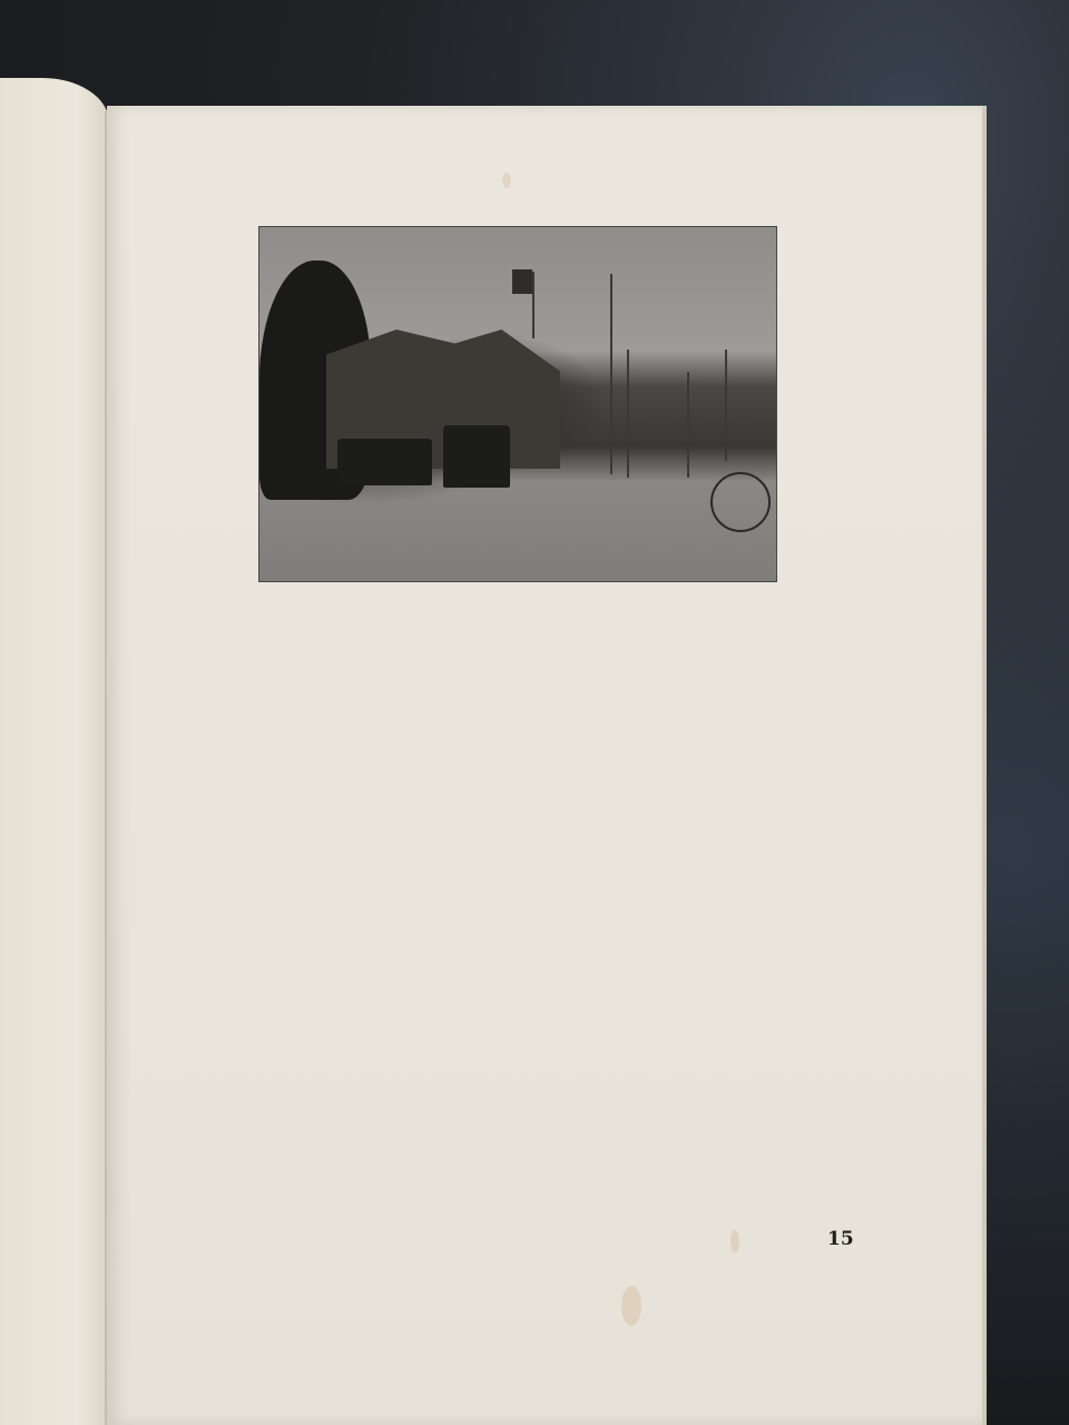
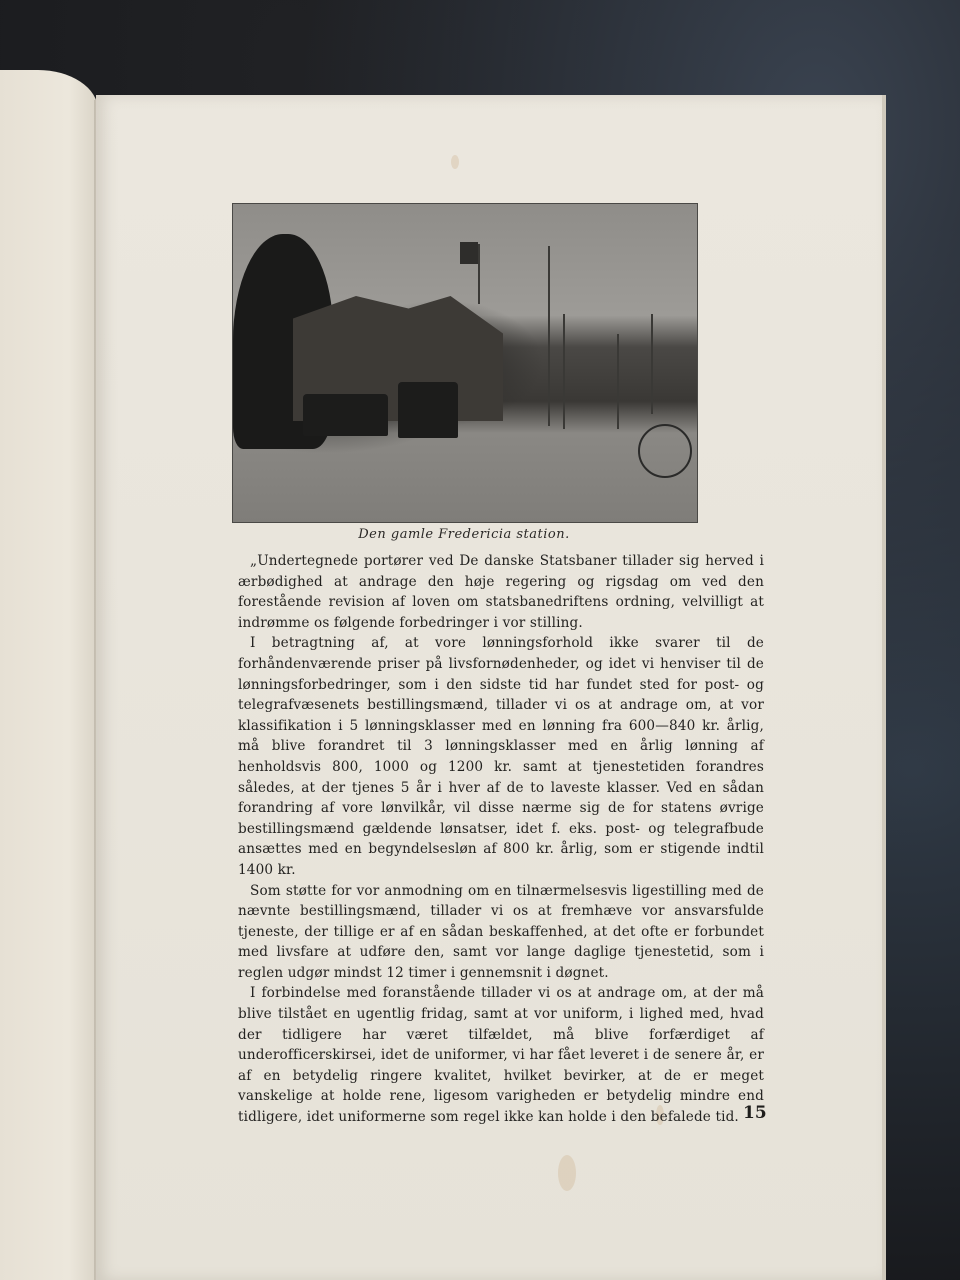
+ Den gamle Fredericia station.
+ „Undertegnede portører ved De danske Statsbaner tillader sig herved i ærbødighed at andrage den høje regering og rigsdag om ved den forestående revision af loven om statsbanedriftens ordning, velvilligt at indrømme os følgende forbedringer i vor stilling.
+ I betragtning af, at vore lønningsforhold ikke svarer til de forhåndenværende priser på livsfornødenheder, og idet vi henviser til de lønningsforbedringer, som i den sidste tid har fundet sted for post- og telegrafvæsenets bestillingsmænd, tillader vi os at andrage om, at vor klassifikation i 5 lønningsklasser med en lønning fra 600—840 kr. årlig, må blive forandret til 3 lønningsklasser med en årlig lønning af henholdsvis 800, 1000 og 1200 kr. samt at tjenestetiden forandres således, at der tjenes 5 år i hver af de to laveste klasser. Ved en sådan forandring af vore lønvilkår, vil disse nærme sig de for statens øvrige bestillingsmænd gældende lønsatser, idet f. eks. post- og telegrafbude ansættes med en begyndelsesløn af 800 kr. årlig, som er stigende indtil 1400 kr.
+ Som støtte for vor anmodning om en tilnærmelsesvis ligestilling med de nævnte bestillingsmænd, tillader vi os at fremhæve vor ansvarsfulde tjeneste, der tillige er af en sådan beskaffenhed, at det ofte er forbundet med livsfare at udføre den, samt vor lange daglige tjenestetid, som i reglen udgør mindst 12 timer i gennemsnit i døgnet.
+ I forbindelse med foranstående tillader vi os at andrage om, at der må blive tilstået en ugentlig fridag, samt at vor uniform, i lighed med, hvad der tidligere har været tilfældet, må blive forfærdiget af underofficerskirsei, idet de uniformer, vi har fået leveret i de senere år, er af en betydelig ringere kvalitet, hvilket bevirker, at de er meget vanskelige at holde rene, ligesom varigheden er betydelig mindre end tidligere, idet uniformerne som regel ikke kan holde i den befalede tid.
  15
